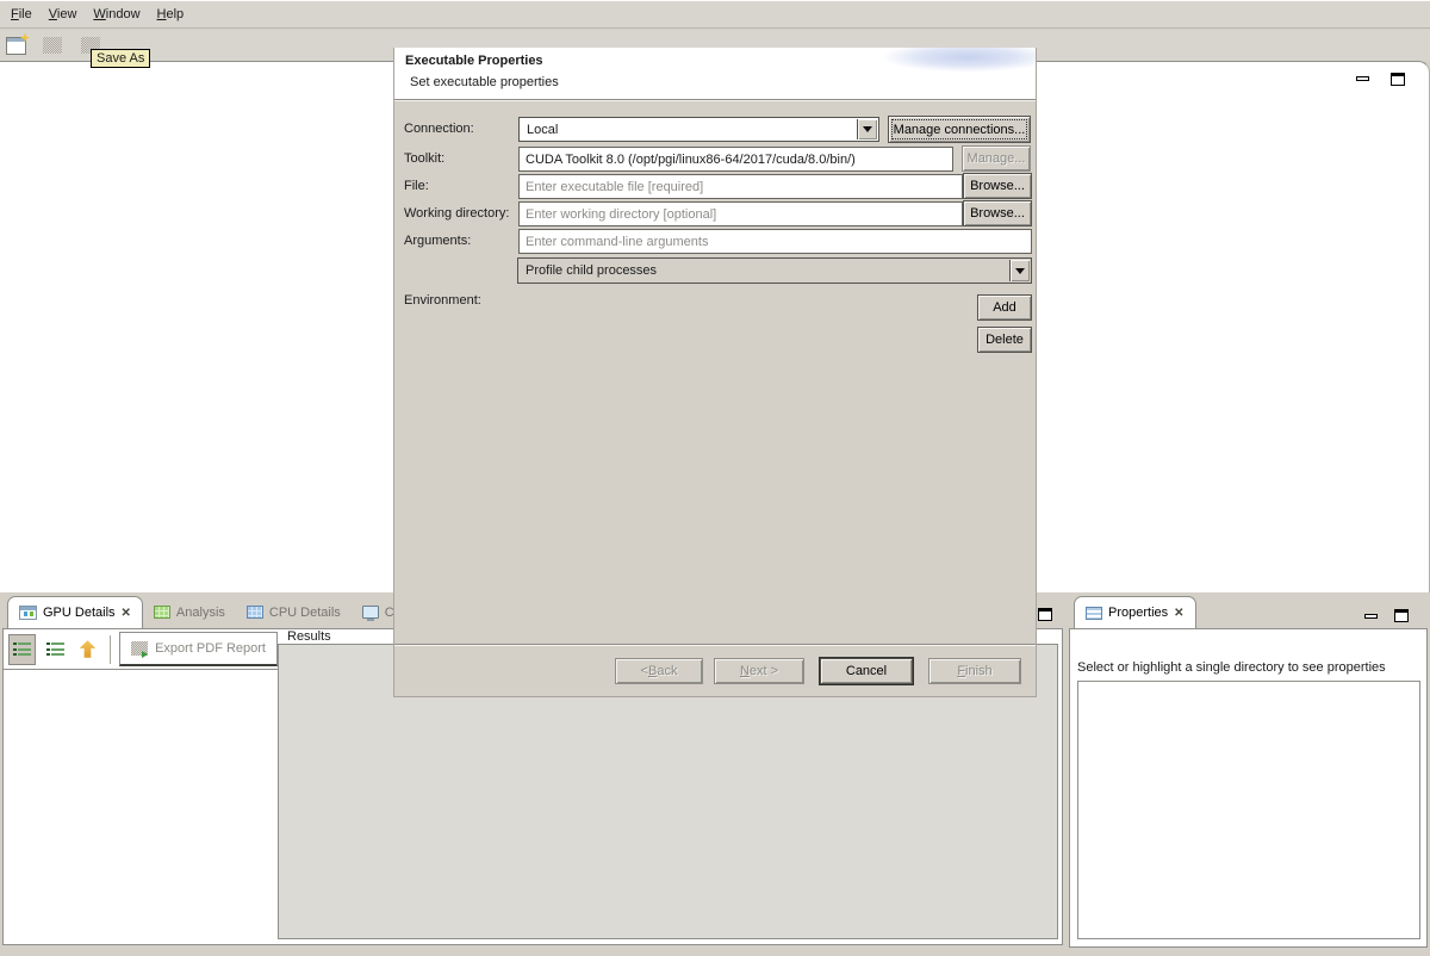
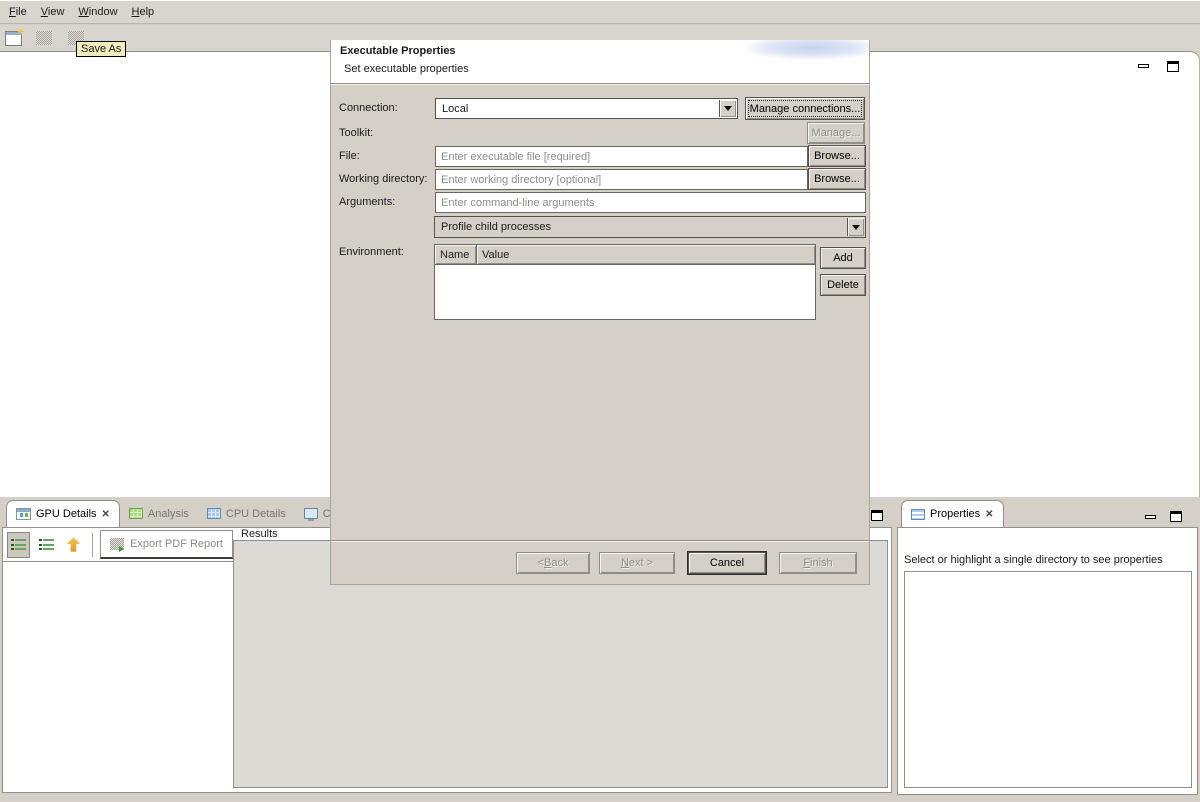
  File
  View
  Window
  Help
  Save As
  GPU Details
  ✕
  Analysis
  CPU Details
  Export PDF Report
  Results
  Properties
  ✕
  Select or highlight a single directory to see properties
  Executable Properties
  Set executable properties
  Connection:
  Local
  Manage connections...
  Toolkit:
- CUDA Toolkit 8.0 (/opt/pgi/linux86-64/2017/cuda/8.0/bin/)
  Manage...
  File:
  Enter executable file [required]
  Browse...
  Working directory:
  Enter working directory [optional]
  Browse...
  Arguments:
  Enter command-line arguments
  Profile child processes
  Environment:
+ Name
+ Value
  Add
  Delete
  <
  B
  ack
  N
  ext >
  Cancel
  F
  inish
